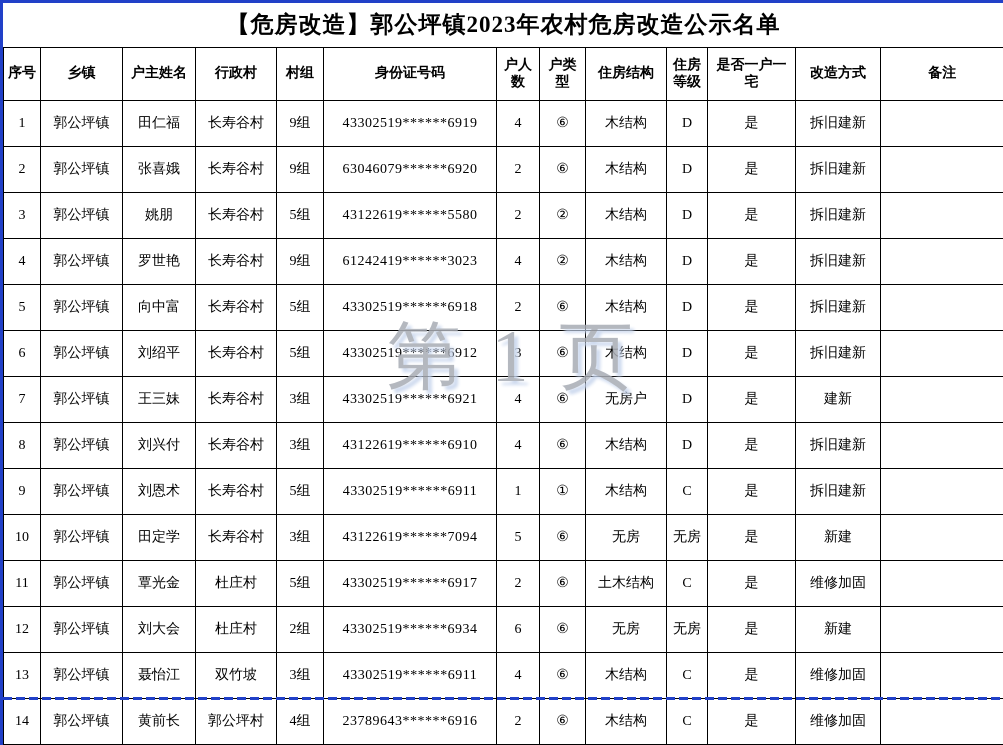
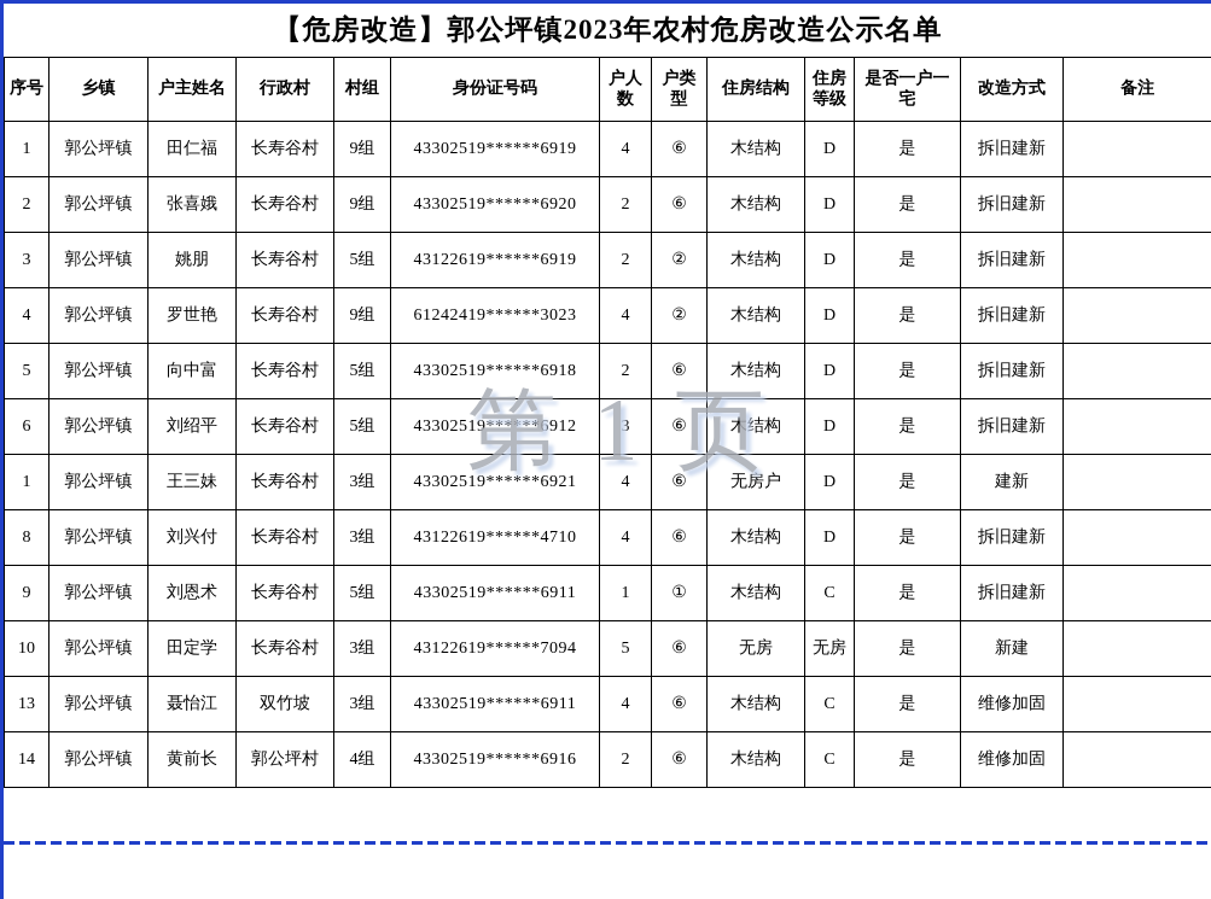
  【危房改造】郭公坪镇2023年农村危房改造公示名单
  序号	乡镇	户主姓名	行政村	村组	身份证号码	户人数	户类型	住房结构	住房等级	是否一户一宅	改造方式	备注
  1	郭公坪镇	田仁福	长寿谷村	9组	43302519******6919	4	⑥	木结构	D	是	拆旧建新
- 2	郭公坪镇	张喜娥	长寿谷村	9组	63046079******6920	2	⑥	木结构	D	是	拆旧建新
+ 2	郭公坪镇	张喜娥	长寿谷村	9组	43302519******6920	2	⑥	木结构	D	是	拆旧建新
- 3	郭公坪镇	姚朋	长寿谷村	5组	43122619******5580	2	②	木结构	D	是	拆旧建新
+ 3	郭公坪镇	姚朋	长寿谷村	5组	43122619******6919	2	②	木结构	D	是	拆旧建新
  4	郭公坪镇	罗世艳	长寿谷村	9组	61242419******3023	4	②	木结构	D	是	拆旧建新
  5	郭公坪镇	向中富	长寿谷村	5组	43302519******6918	2	⑥	木结构	D	是	拆旧建新
  6	郭公坪镇	刘绍平	长寿谷村	5组	43302519******6912	3	⑥	木结构	D	是	拆旧建新
- 7	郭公坪镇	王三妹	长寿谷村	3组	43302519******6921	4	⑥	无房户	D	是	建新
+ 1	郭公坪镇	王三妹	长寿谷村	3组	43302519******6921	4	⑥	无房户	D	是	建新
- 8	郭公坪镇	刘兴付	长寿谷村	3组	43122619******6910	4	⑥	木结构	D	是	拆旧建新
+ 8	郭公坪镇	刘兴付	长寿谷村	3组	43122619******4710	4	⑥	木结构	D	是	拆旧建新
  9	郭公坪镇	刘恩术	长寿谷村	5组	43302519******6911	1	①	木结构	C	是	拆旧建新
  10	郭公坪镇	田定学	长寿谷村	3组	43122619******7094	5	⑥	无房	无房	是	新建
- 11	郭公坪镇	覃光金	杜庄村	5组	43302519******6917	2	⑥	土木结构	C	是	维修加固
- 12	郭公坪镇	刘大会	杜庄村	2组	43302519******6934	6	⑥	无房	无房	是	新建
  13	郭公坪镇	聂怡江	双竹坡	3组	43302519******6911	4	⑥	木结构	C	是	维修加固
- 14	郭公坪镇	黄前长	郭公坪村	4组	23789643******6916	2	⑥	木结构	C	是	维修加固
+ 14	郭公坪镇	黄前长	郭公坪村	4组	43302519******6916	2	⑥	木结构	C	是	维修加固
  第 1 页
